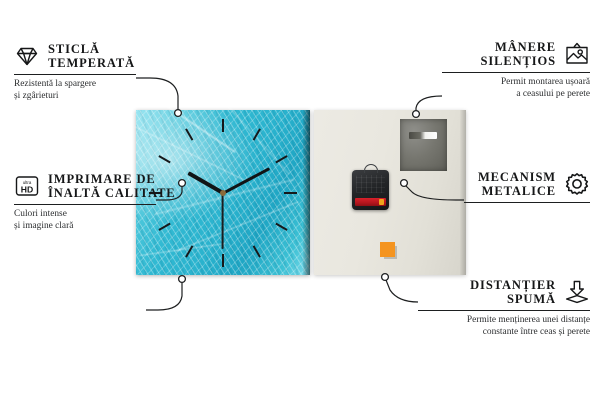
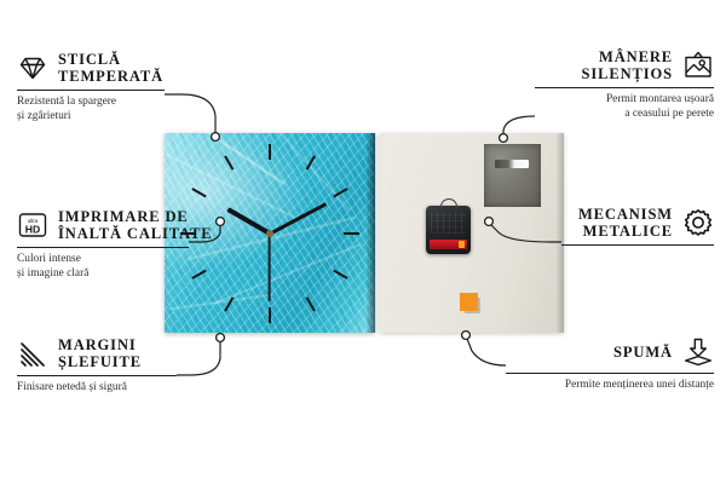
  STICLĂ
  TEMPERATĂ
  Rezistentă la spargere
  și zgârieturi
  HD
  IMPRIMARE DE
  ÎNALTĂ CALITATE
  Culori intense
  și imagine clară
+ MARGINI
+ ȘLEFUITE
+ Finisare netedă și sigură
  MÂNERE
  SILENȚIOS
  Permit montarea ușoară
  a ceasului pe perete
  MECANISM
  METALICE
- DISTANȚIER
  SPUMĂ
  Permite menținerea unei distanțe
- constante între ceas și perete
